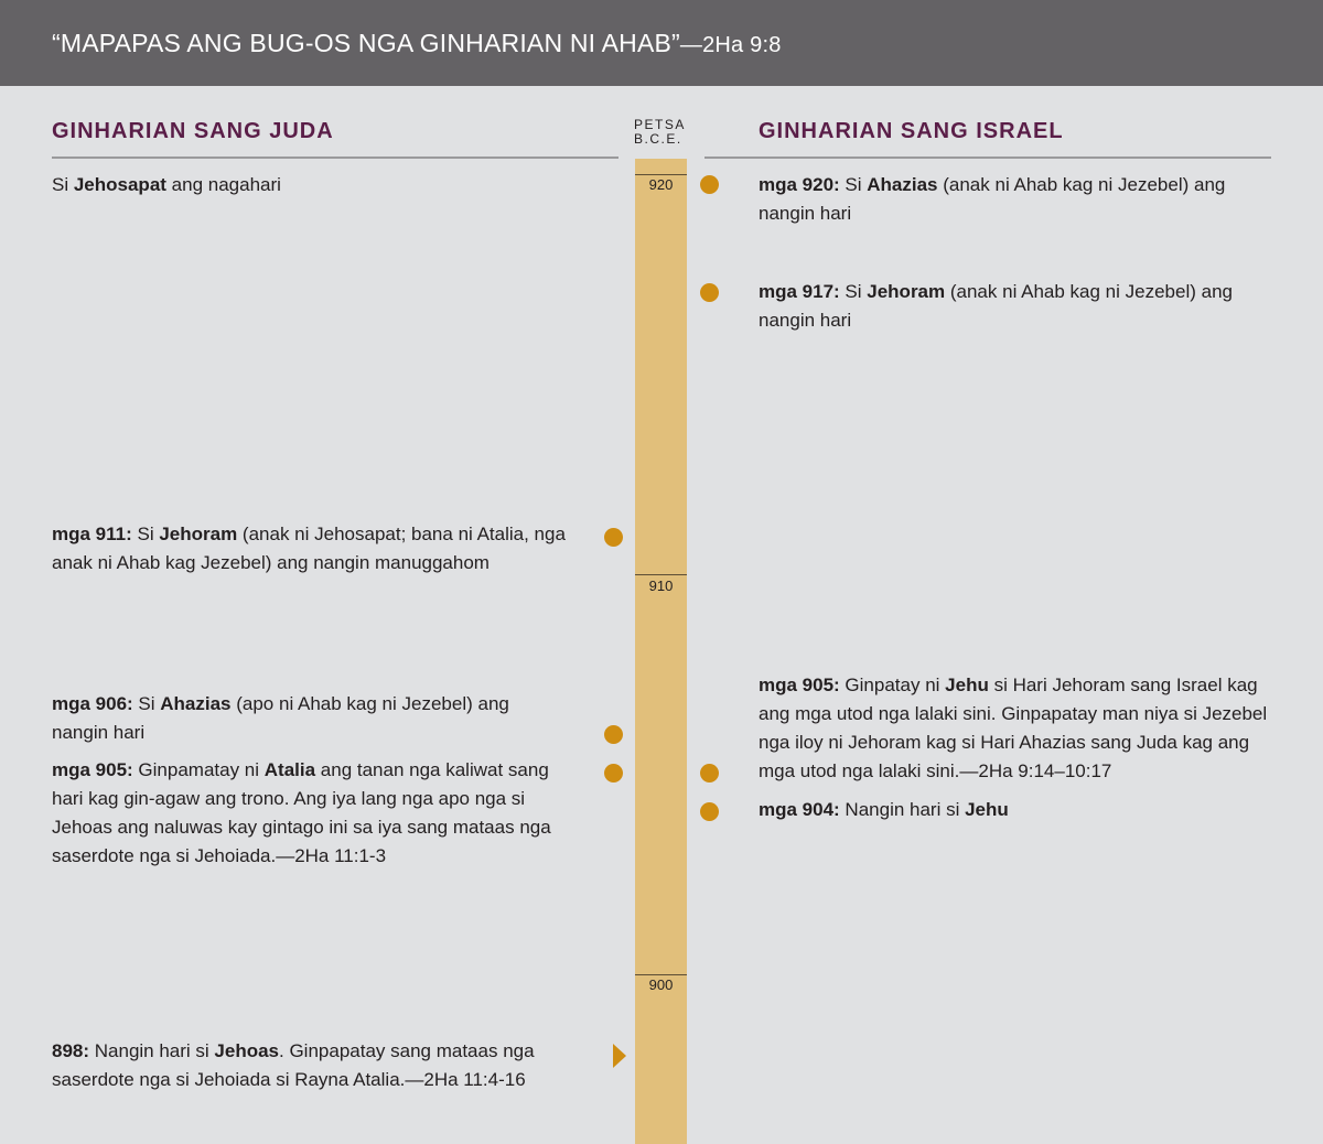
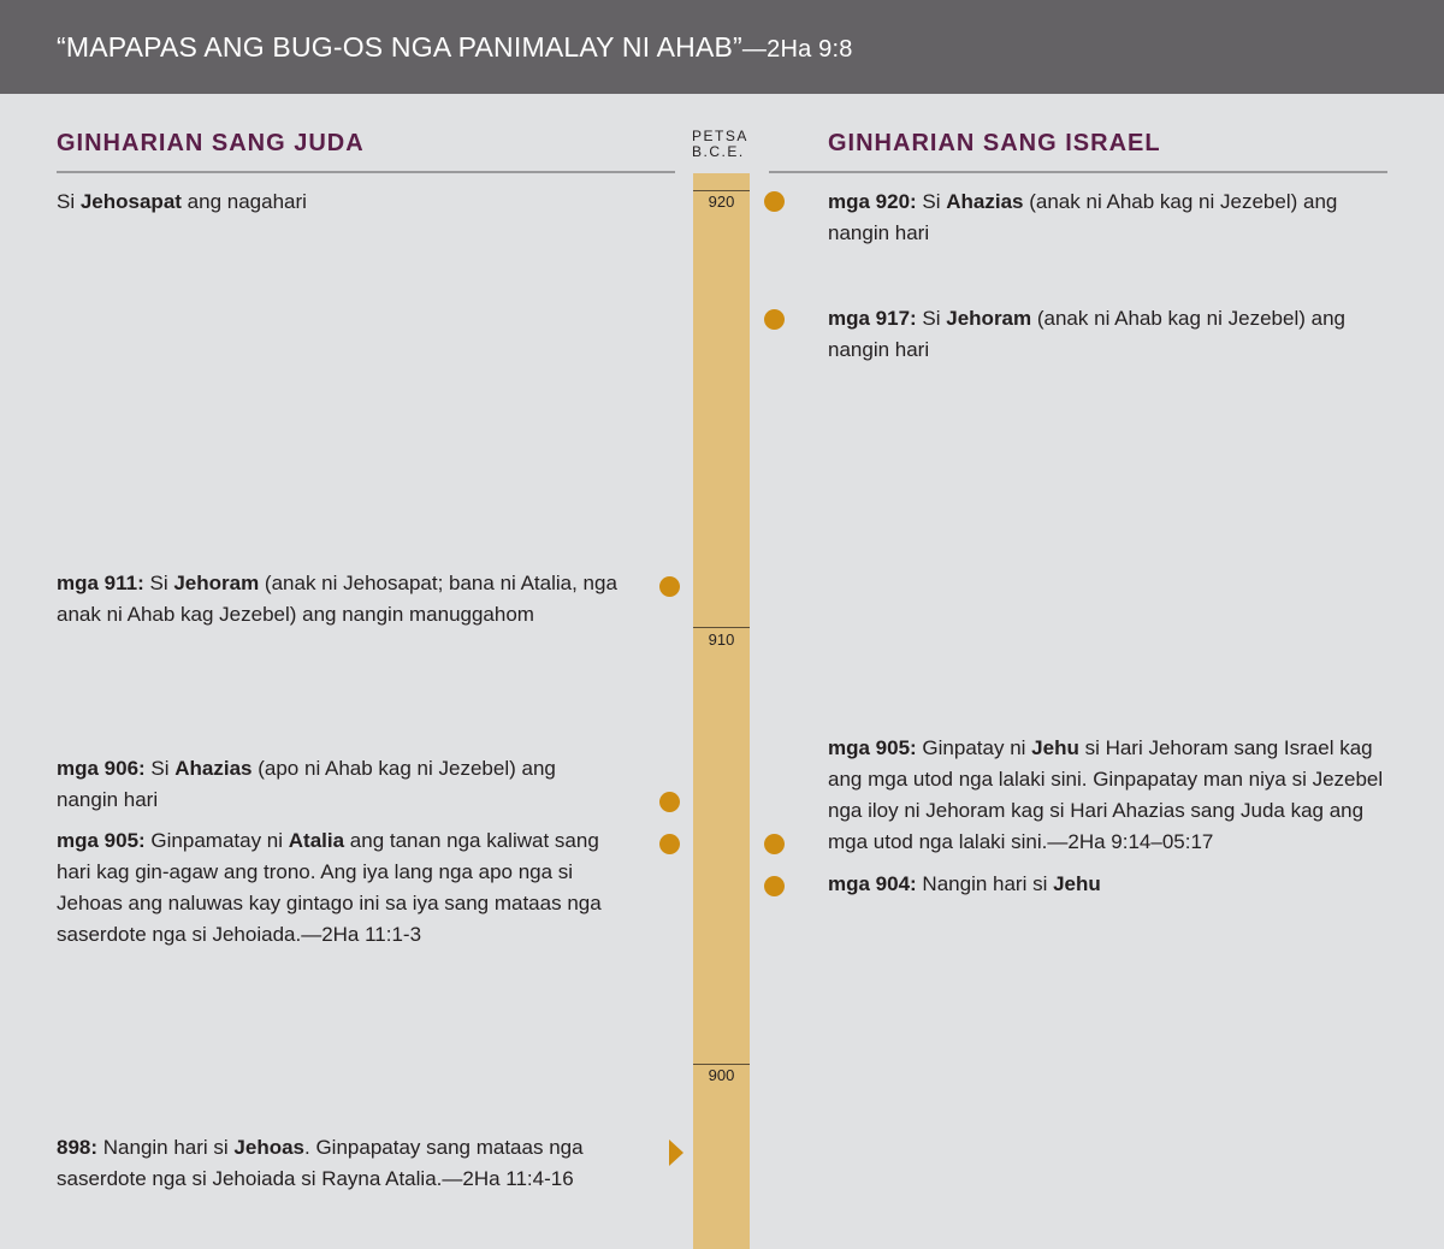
- “MAPAPAS ANG BUG-OS NGA GINHARIAN NI AHAB”—2Ha 9:8
+ “MAPAPAS ANG BUG-OS NGA PANIMALAY NI AHAB”—2Ha 9:8
  GINHARIAN SANG JUDA
  GINHARIAN SANG ISRAEL
  PETSA
  B.C.E.
  920
  910
  900
  Si Jehosapat ang nagahari
  mga 911: Si Jehoram (anak ni Jehosapat; bana ni Atalia, nga anak ni Ahab kag Jezebel) ang nangin manuggahom
  mga 906: Si Ahazias (apo ni Ahab kag ni Jezebel) ang nangin hari
  mga 905: Ginpamatay ni Atalia ang tanan nga kaliwat sang hari kag gin-agaw ang trono. Ang iya lang nga apo nga si Jehoas ang naluwas kay gintago ini sa iya sang mataas nga saserdote nga si Jehoiada.—2Ha 11:1-3
  898: Nangin hari si Jehoas. Ginpapatay sang mataas nga saserdote nga si Jehoiada si Rayna Atalia.—2Ha 11:4-16
  mga 920: Si Ahazias (anak ni Ahab kag ni Jezebel) ang nangin hari
  mga 917: Si Jehoram (anak ni Ahab kag ni Jezebel) ang nangin hari
- mga 905: Ginpatay ni Jehu si Hari Jehoram sang Israel kag ang mga utod nga lalaki sini. Ginpapatay man niya si Jezebel nga iloy ni Jehoram kag si Hari Ahazias sang Juda kag ang mga utod nga lalaki sini.—2Ha 9:14–10:17
+ mga 905: Ginpatay ni Jehu si Hari Jehoram sang Israel kag ang mga utod nga lalaki sini. Ginpapatay man niya si Jezebel nga iloy ni Jehoram kag si Hari Ahazias sang Juda kag ang mga utod nga lalaki sini.—2Ha 9:14–05:17
  mga 904: Nangin hari si Jehu
